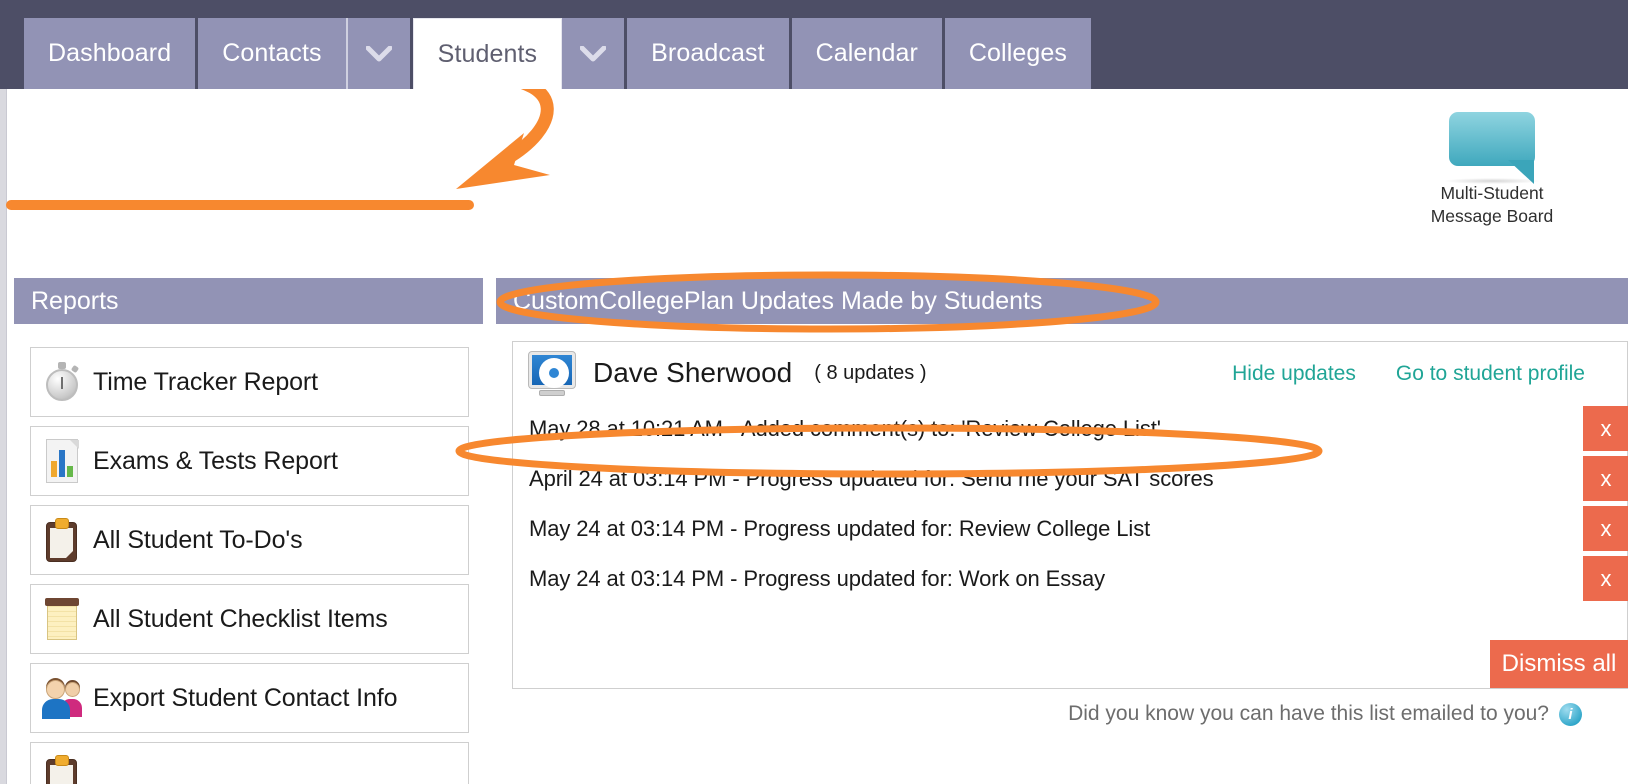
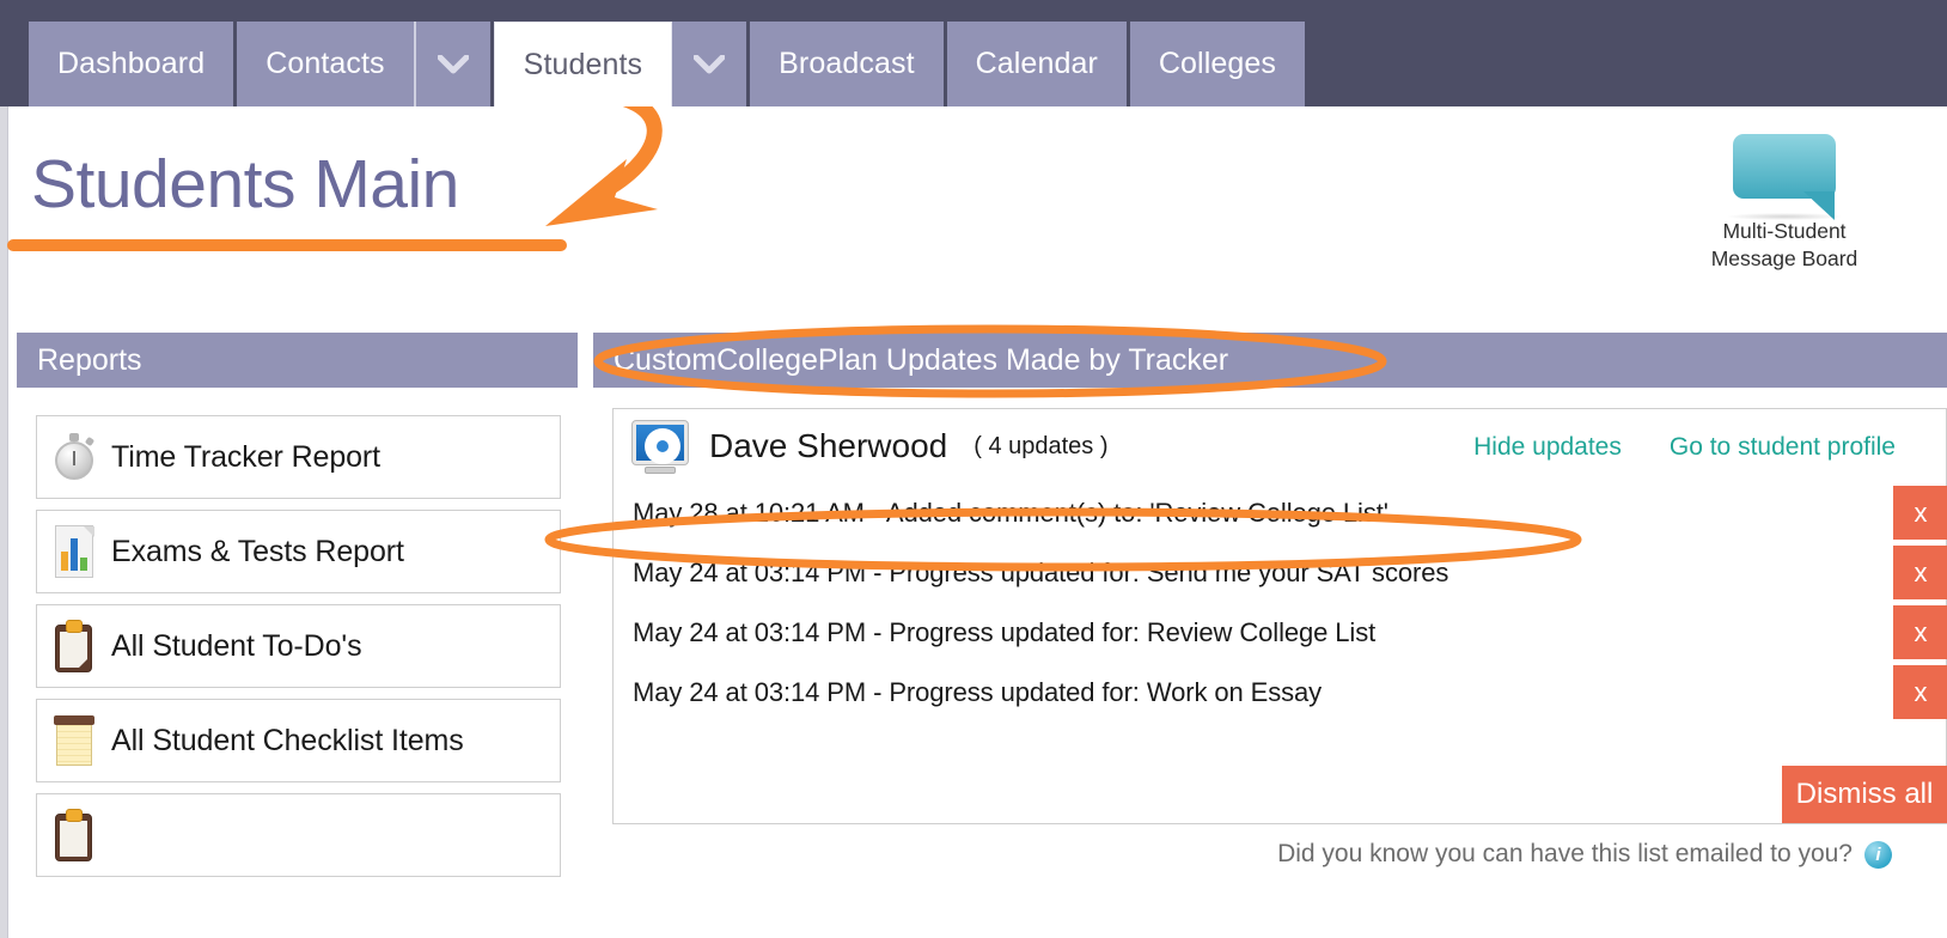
  Dashboard
  Contacts
  Students
  Broadcast
  Calendar
  Colleges
+ Students Main
  Multi-Student
  Message Board
  Reports
- CustomCollegePlan Updates Made by Students
+ CustomCollegePlan Updates Made by Tracker
  Time Tracker Report
  Exams & Tests Report
  All Student To-Do's
  All Student Checklist Items
- Export Student Contact Info
  Dave Sherwood
- ( 8 updates )
+ ( 4 updates )
  Hide updates
  Go to student profile
  x
- April 24 at 03:14 PM - Progress updated for: Send me your SAT scores
+ May 24 at 03:14 PM - Progress updated for: Send me your SAT scores
  x
  May 24 at 03:14 PM - Progress updated for: Review College List
  x
  May 24 at 03:14 PM - Progress updated for: Work on Essay
  x
  Dismiss all
  Did you know you can have this list emailed to you?
  i
